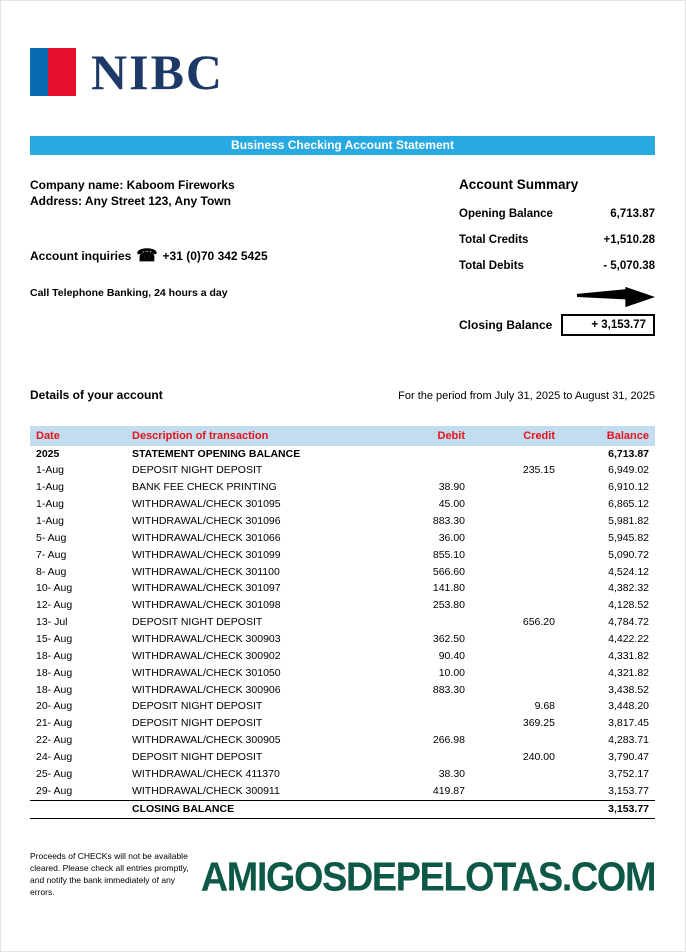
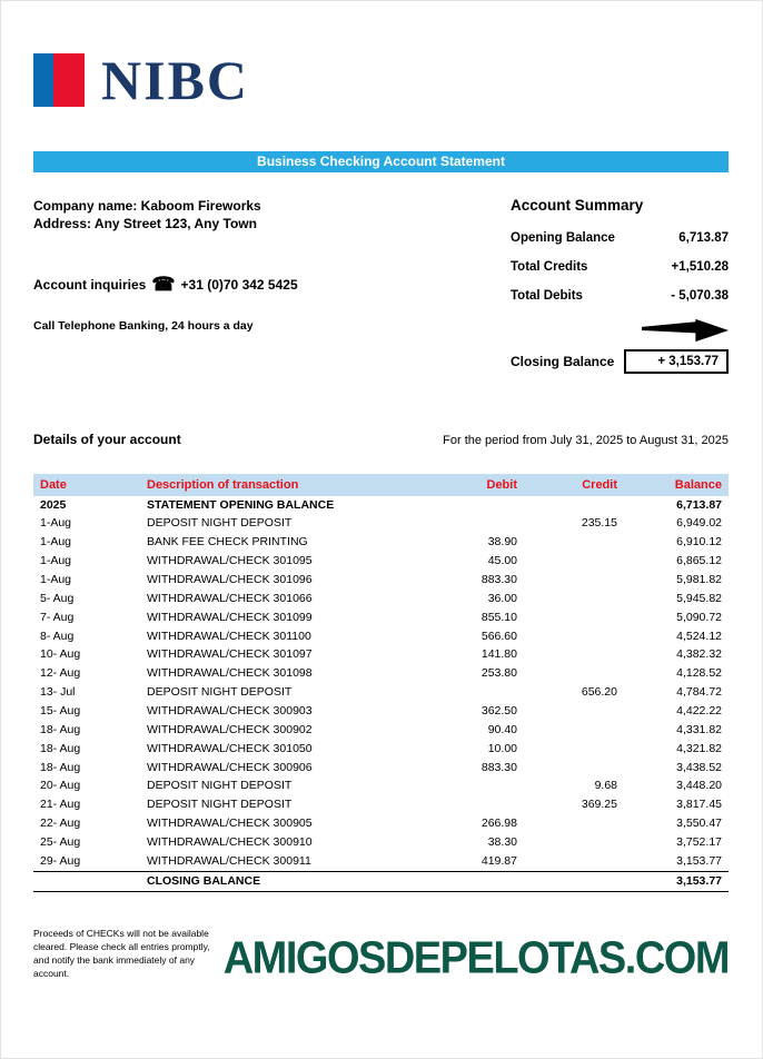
  NIBC
  Business Checking Account Statement
  Company name: Kaboom Fireworks
  Address: Any Street 123, Any Town
  Account inquiries
  ☎
  +31 (0)70 342 5425
  Call Telephone Banking, 24 hours a day
  Account Summary
  Opening Balance
  6,713.87
  Total Credits
  +1,510.28
  Total Debits
  - 5,070.38
  Closing Balance
  + 3,153.77
  Details of your account
  For the period from July 31, 2025 to August 31, 2025
  Date	Description of transaction	Debit	Credit	Balance
  2025	STATEMENT OPENING BALANCE			6,713.87
  1-Aug	DEPOSIT NIGHT DEPOSIT		235.15	6,949.02
  1-Aug	BANK FEE CHECK PRINTING	38.90		6,910.12
  1-Aug	WITHDRAWAL/CHECK 301095	45.00		6,865.12
  1-Aug	WITHDRAWAL/CHECK 301096	883.30		5,981.82
  5- Aug	WITHDRAWAL/CHECK 301066	36.00		5,945.82
  7- Aug	WITHDRAWAL/CHECK 301099	855.10		5,090.72
  8- Aug	WITHDRAWAL/CHECK 301100	566.60		4,524.12
  10- Aug	WITHDRAWAL/CHECK 301097	141.80		4,382.32
  12- Aug	WITHDRAWAL/CHECK 301098	253.80		4,128.52
  13- Jul	DEPOSIT NIGHT DEPOSIT		656.20	4,784.72
  15- Aug	WITHDRAWAL/CHECK 300903	362.50		4,422.22
  18- Aug	WITHDRAWAL/CHECK 300902	90.40		4,331.82
  18- Aug	WITHDRAWAL/CHECK 301050	10.00		4,321.82
  18- Aug	WITHDRAWAL/CHECK 300906	883.30		3,438.52
  20- Aug	DEPOSIT NIGHT DEPOSIT		9.68	3,448.20
  21- Aug	DEPOSIT NIGHT DEPOSIT		369.25	3,817.45
- 22- Aug	WITHDRAWAL/CHECK 300905	266.98		4,283.71
+ 22- Aug	WITHDRAWAL/CHECK 300905	266.98		3,550.47
- 24- Aug	DEPOSIT NIGHT DEPOSIT		240.00	3,790.47
- 25- Aug	WITHDRAWAL/CHECK 411370	38.30		3,752.17
+ 25- Aug	WITHDRAWAL/CHECK 300910	38.30		3,752.17
  29- Aug	WITHDRAWAL/CHECK 300911	419.87		3,153.77
  	CLOSING BALANCE			3,153.77
- Proceeds of CHECKs will not be available cleared. Please check all entries promptly, and notify the bank immediately of any errors.
+ Proceeds of CHECKs will not be available cleared. Please check all entries promptly, and notify the bank immediately of any account.
  AMIGOSDEPELOTAS.COM
